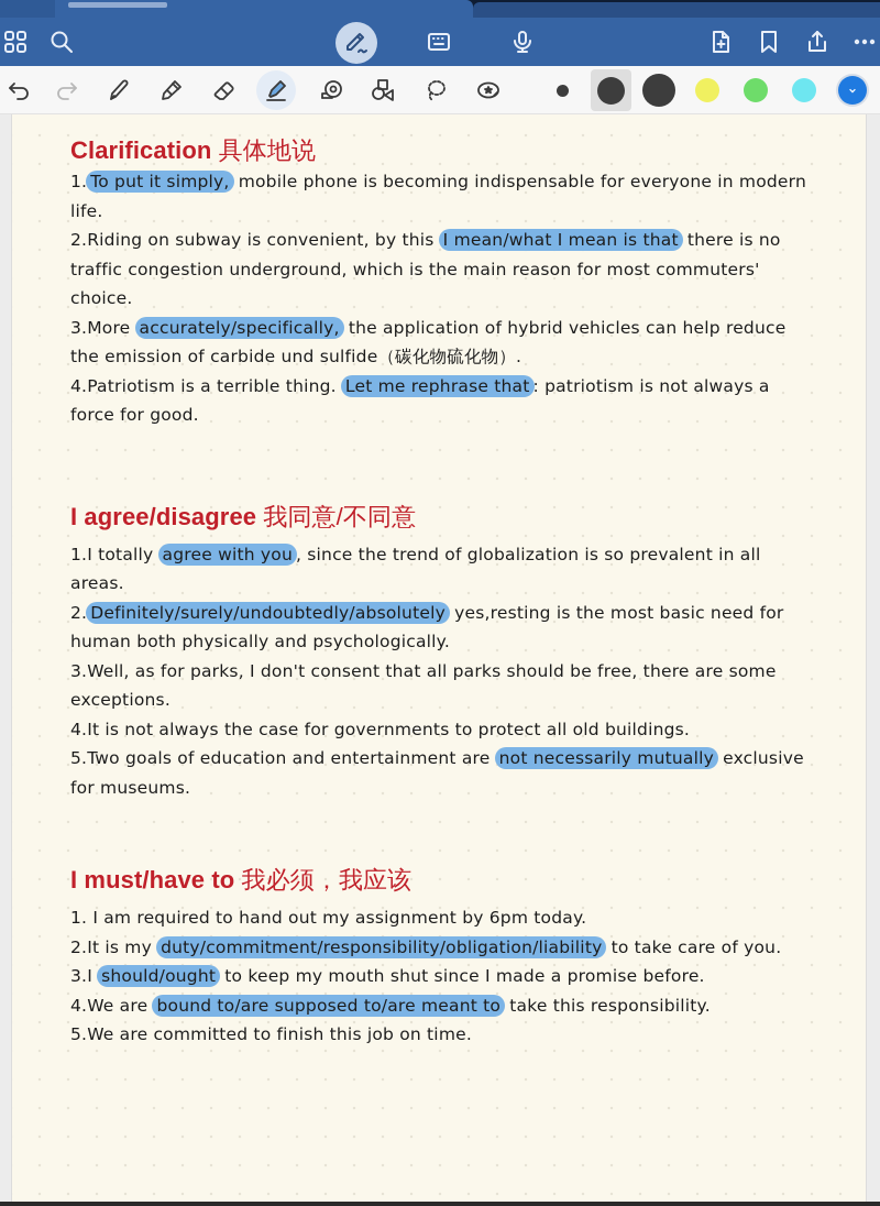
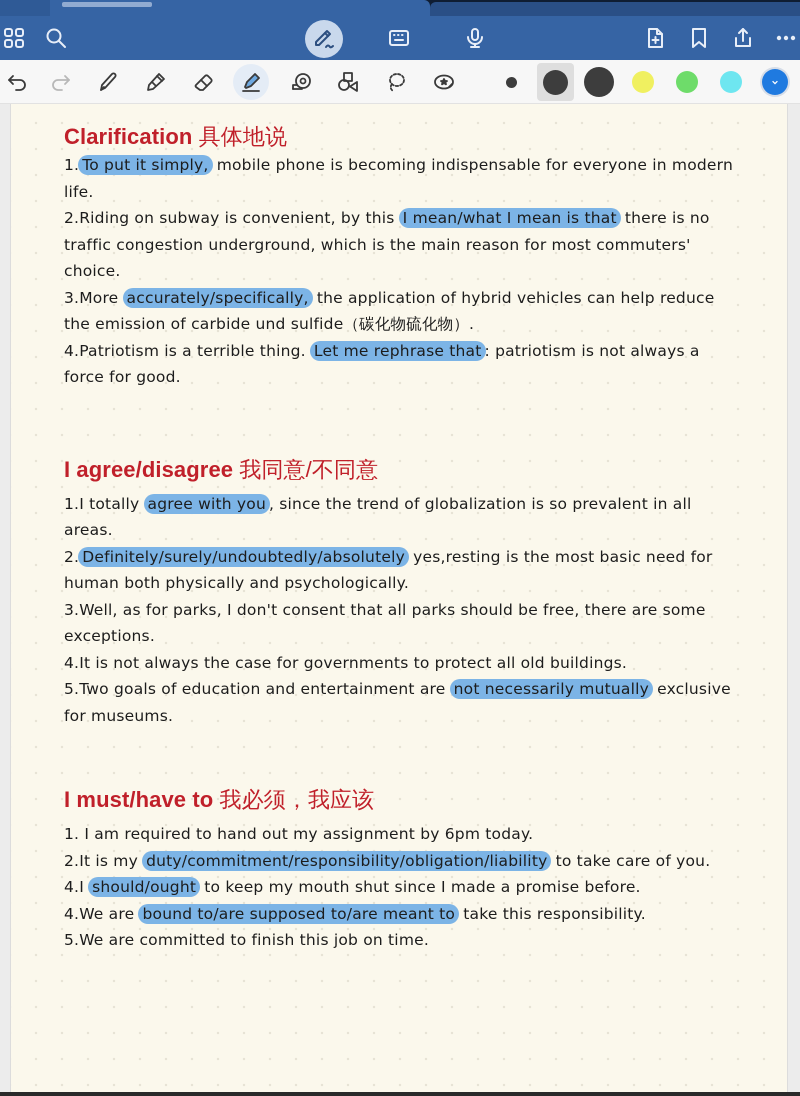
  Clarification 具体地说
  1. To put it simply, mobile phone is becoming indispensable for everyone in modern
  life.
  2.Riding on subway is convenient, by this I mean/what I mean is that there is no
  traffic congestion underground, which is the main reason for most commuters'
  choice.
  3.More accurately/specifically, the application of hybrid vehicles can help reduce
  the emission of carbide und sulfide（碳化物硫化物）.
  4.Patriotism is a terrible thing. Let me rephrase that : patriotism is not always a
  force for good.
  I agree/disagree 我同意/不同意
  1.I totally agree with you , since the trend of globalization is so prevalent in all
  areas.
  2. Definitely/surely/undoubtedly/absolutely yes,resting is the most basic need for
  human both physically and psychologically.
  3.Well, as for parks, I don't consent that all parks should be free, there are some
  exceptions.
  4.It is not always the case for governments to protect all old buildings.
  5.Two goals of education and entertainment are not necessarily mutually exclusive
  for museums.
  I must/have to 我必须，我应该
  1. I am required to hand out my assignment by 6pm today.
  2.It is my duty/commitment/responsibility/obligation/liability to take care of you.
- 3.I should/ought to keep my mouth shut since I made a promise before.
+ 4.I should/ought to keep my mouth shut since I made a promise before.
  4.We are bound to/are supposed to/are meant to take this responsibility.
  5.We are committed to finish this job on time.
